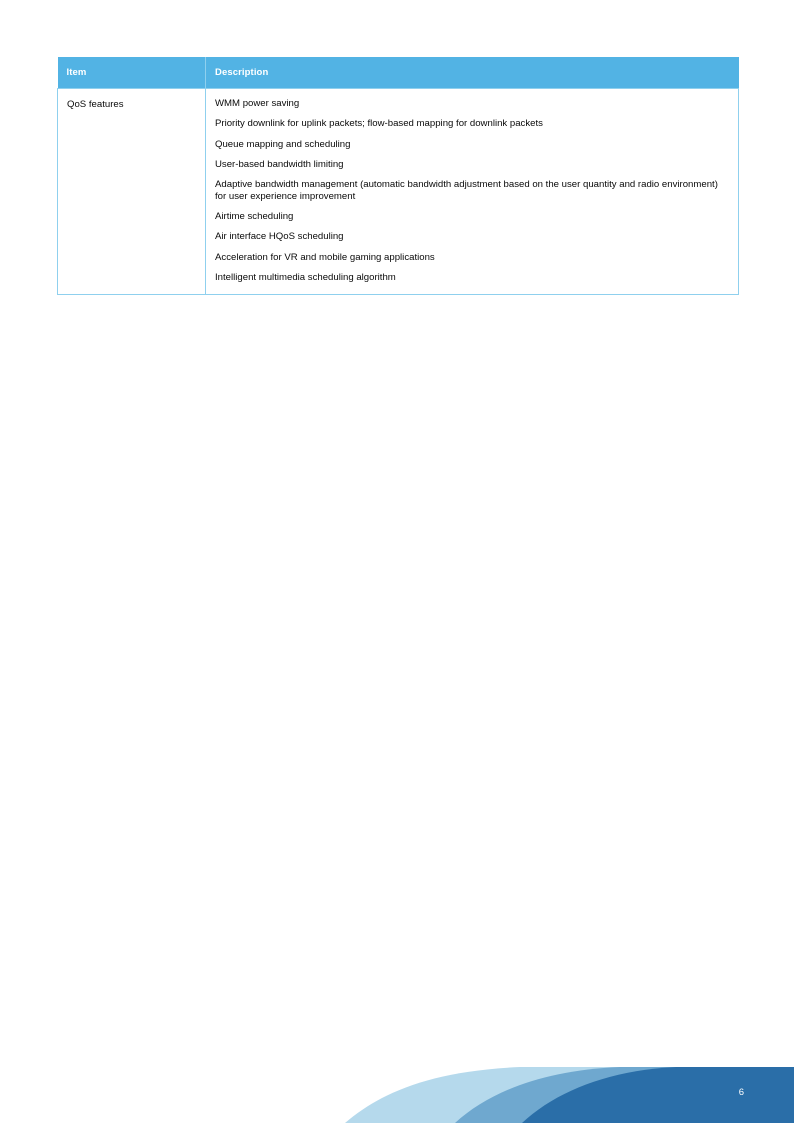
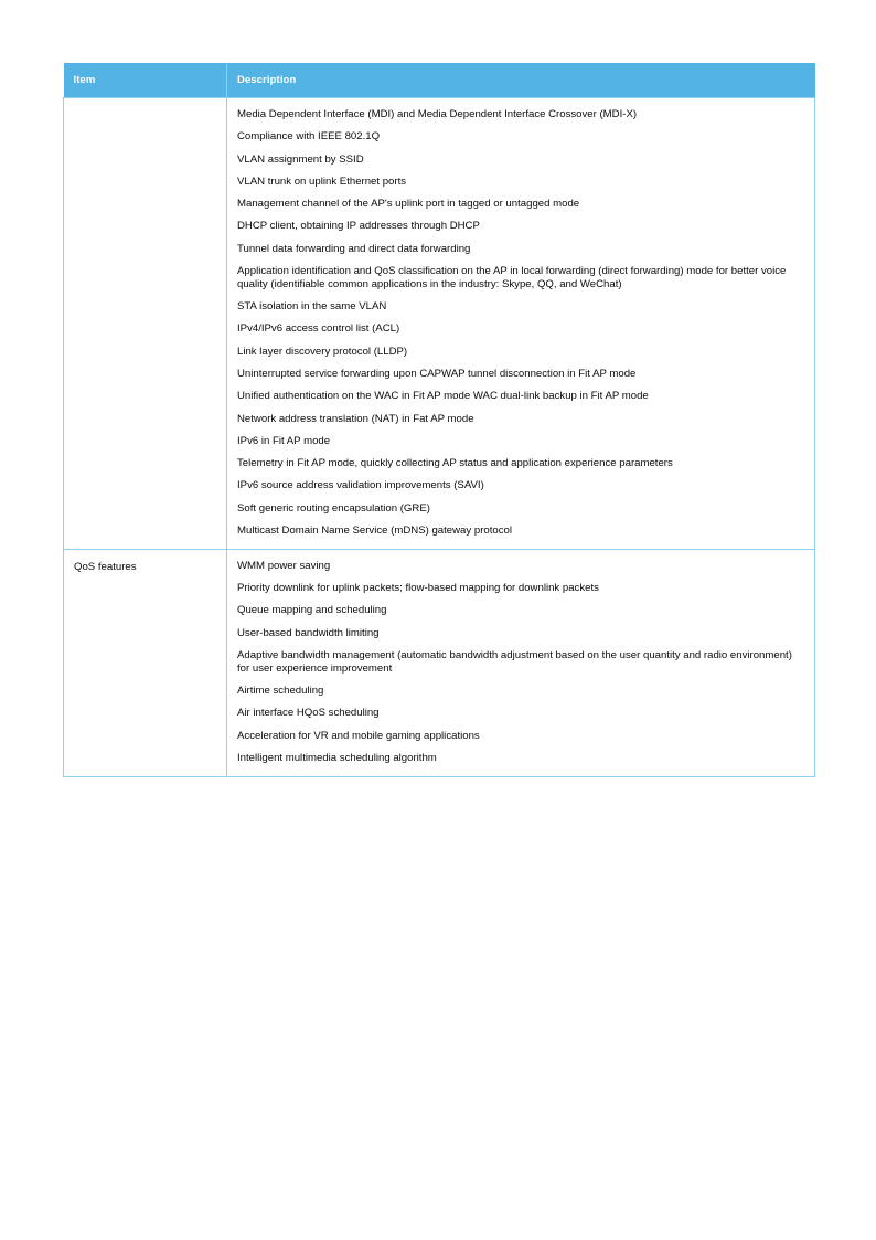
  Item	Description
+ 	Media Dependent Interface (MDI) and Media Dependent Interface Crossover (MDI-X) Compliance with IEEE 802.1Q VLAN assignment by SSID VLAN trunk on uplink Ethernet ports Management channel of the AP's uplink port in tagged or untagged mode DHCP client, obtaining IP addresses through DHCP Tunnel data forwarding and direct data forwarding Application identification and QoS classification on the AP in local forwarding (direct forwarding) mode for better voice quality (identifiable common applications in the industry: Skype, QQ, and WeChat) STA isolation in the same VLAN IPv4/IPv6 access control list (ACL) Link layer discovery protocol (LLDP) Uninterrupted service forwarding upon CAPWAP tunnel disconnection in Fit AP mode Unified authentication on the WAC in Fit AP mode WAC dual-link backup in Fit AP mode Network address translation (NAT) in Fat AP mode IPv6 in Fit AP mode Telemetry in Fit AP mode, quickly collecting AP status and application experience parameters IPv6 source address validation improvements (SAVI) Soft generic routing encapsulation (GRE) Multicast Domain Name Service (mDNS) gateway protocol
  QoS features	WMM power saving Priority downlink for uplink packets; flow-based mapping for downlink packets Queue mapping and scheduling User-based bandwidth limiting Adaptive bandwidth management (automatic bandwidth adjustment based on the user quantity and radio environment) for user experience improvement Airtime scheduling Air interface HQoS scheduling Acceleration for VR and mobile gaming applications Intelligent multimedia scheduling algorithm
- 6
